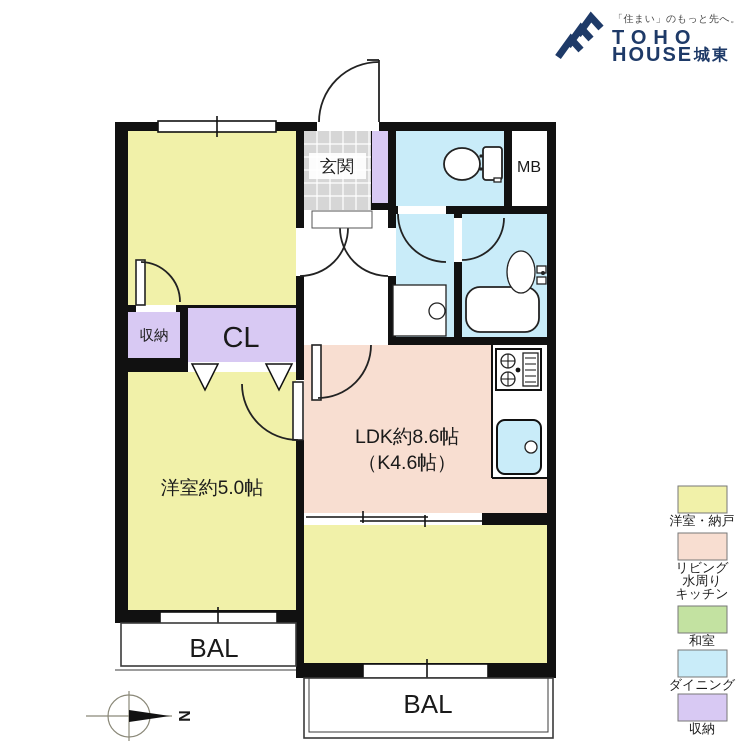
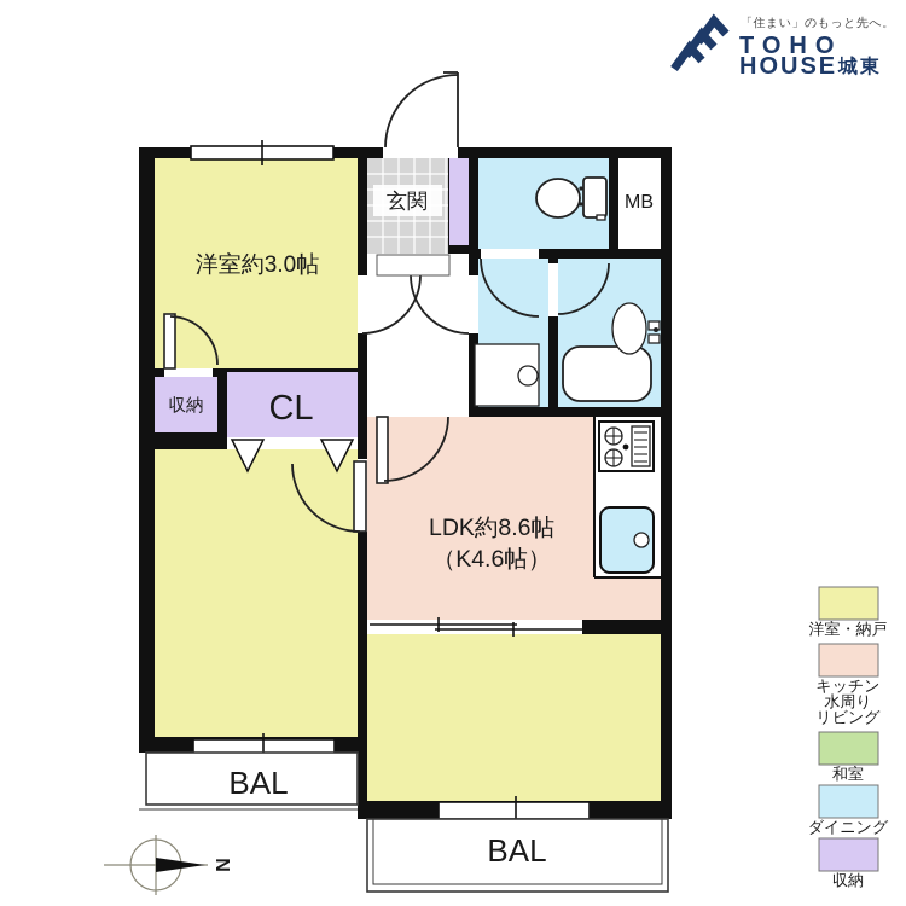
  「住まい」のもっと先へ。
  TOHO
  HOUSE
  城東
  玄関
+ 洋室約3.0帖
  MB
  収納
  CL
- 洋室約5.0帖
  LDK約8.6帖
  （K4.6帖）
  BAL
  BAL
  洋室・納戸
- リビング
+ キッチン
  水周り
- キッチン
+ リビング
  和室
  ダイニング
  収納
